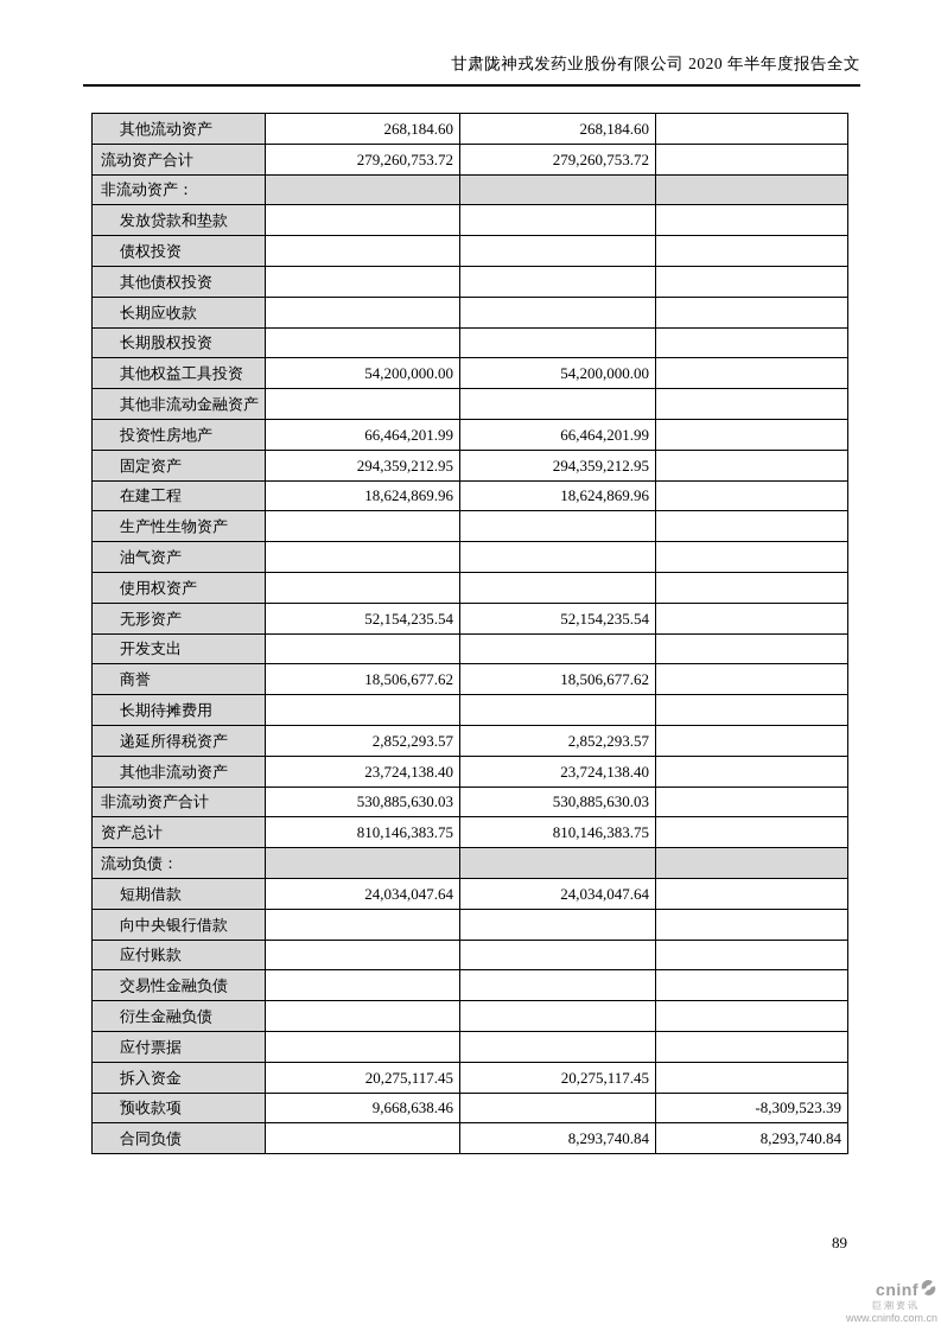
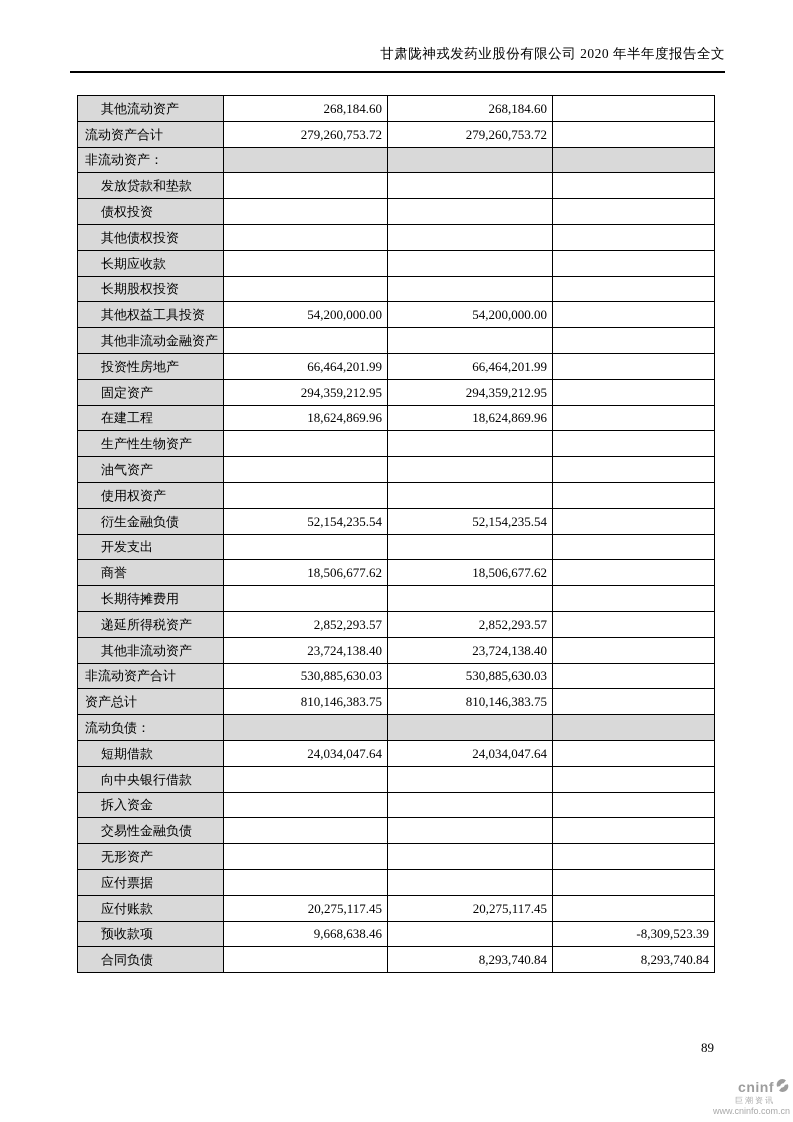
  甘肃陇神戎发药业股份有限公司 2020 年半年度报告全文
  其他流动资产	268,184.60	268,184.60
  流动资产合计	279,260,753.72	279,260,753.72
  非流动资产：
  发放贷款和垫款
  债权投资
  其他债权投资
  长期应收款
  长期股权投资
  其他权益工具投资	54,200,000.00	54,200,000.00
  其他非流动金融资产
  投资性房地产	66,464,201.99	66,464,201.99
  固定资产	294,359,212.95	294,359,212.95
  在建工程	18,624,869.96	18,624,869.96
  生产性生物资产
  油气资产
  使用权资产
- 无形资产	52,154,235.54	52,154,235.54
+ 衍生金融负债	52,154,235.54	52,154,235.54
  开发支出
  商誉	18,506,677.62	18,506,677.62
  长期待摊费用
  递延所得税资产	2,852,293.57	2,852,293.57
  其他非流动资产	23,724,138.40	23,724,138.40
  非流动资产合计	530,885,630.03	530,885,630.03
  资产总计	810,146,383.75	810,146,383.75
  流动负债：
  短期借款	24,034,047.64	24,034,047.64
  向中央银行借款
- 应付账款
+ 拆入资金
  交易性金融负债
- 衍生金融负债
+ 无形资产
  应付票据
- 拆入资金	20,275,117.45	20,275,117.45
+ 应付账款	20,275,117.45	20,275,117.45
  预收款项	9,668,638.46		-8,309,523.39
  合同负债		8,293,740.84	8,293,740.84
  89
  cninf
  巨潮资讯
  www.cninfo.com.cn
